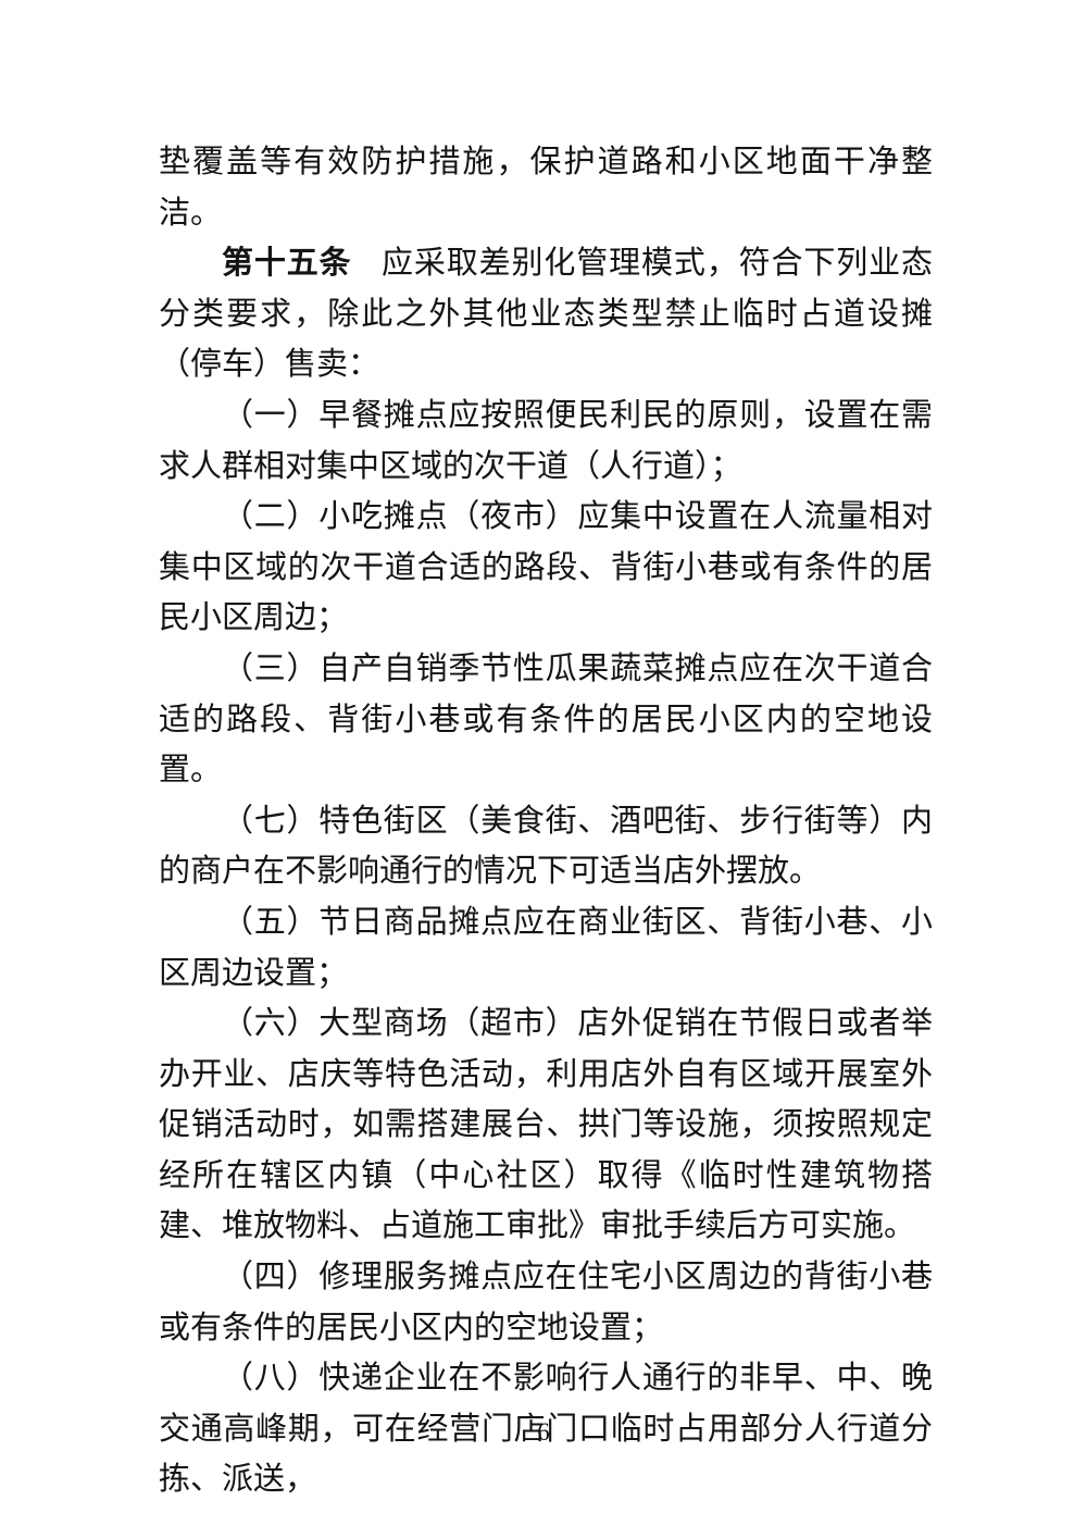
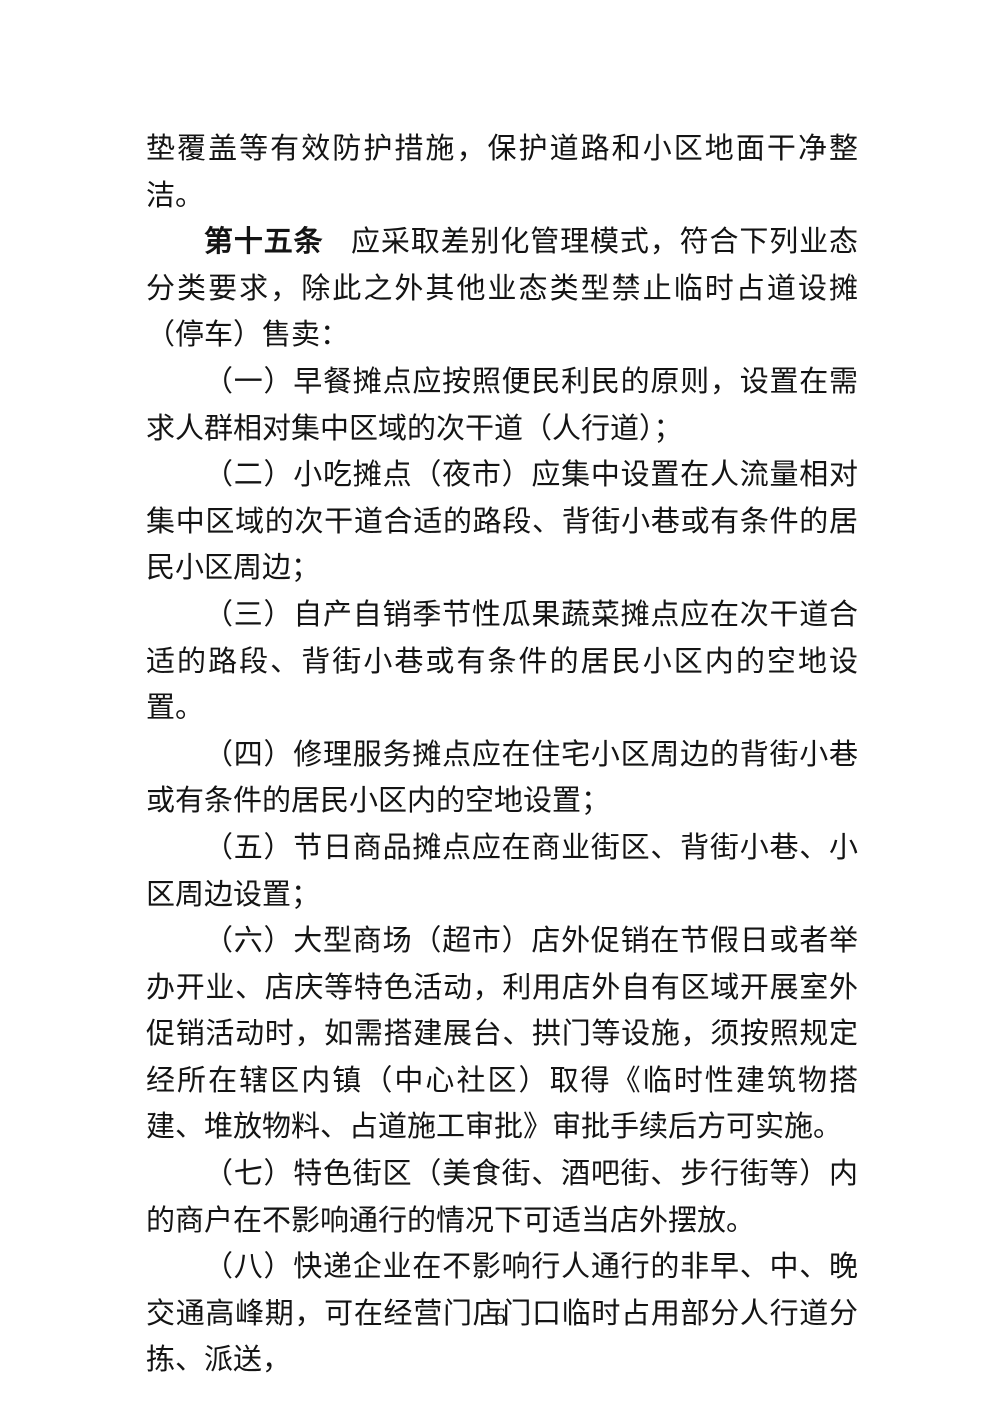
  垫覆盖等有效防护措施，保护道路和小区地面干净整洁。
  第十五条 应采取差别化管理模式，符合下列业态分类要求，除此之外其他业态类型禁止临时占道设摊（停车）售卖：
  （一）早餐摊点应按照便民利民的原则，设置在需求人群相对集中区域的次干道（人行道）；
  （二）小吃摊点（夜市）应集中设置在人流量相对集中区域的次干道合适的路段、背街小巷或有条件的居民小区周边；
  （三）自产自销季节性瓜果蔬菜摊点应在次干道合适的路段、背街小巷或有条件的居民小区内的空地设置。
- （七）特色街区（美食街、酒吧街、步行街等）内的商户在不影响通行的情况下可适当店外摆放。
+ （四）修理服务摊点应在住宅小区周边的背街小巷或有条件的居民小区内的空地设置；
  （五）节日商品摊点应在商业街区、背街小巷、小区周边设置；
  （六）大型商场（超市）店外促销在节假日或者举办开业、店庆等特色活动，利用店外自有区域开展室外促销活动时，如需搭建展台、拱门等设施，须按照规定经所在辖区内镇（中心社区）取得《临时性建筑物搭建、堆放物料、占道施工审批》审批手续后方可实施。
- （四）修理服务摊点应在住宅小区周边的背街小巷或有条件的居民小区内的空地设置；
+ （七）特色街区（美食街、酒吧街、步行街等）内的商户在不影响通行的情况下可适当店外摆放。
  （八）快递企业在不影响行人通行的非早、中、晚交通高峰期，可在经营门店门口临时占用部分人行道分拣、派送，
  6
